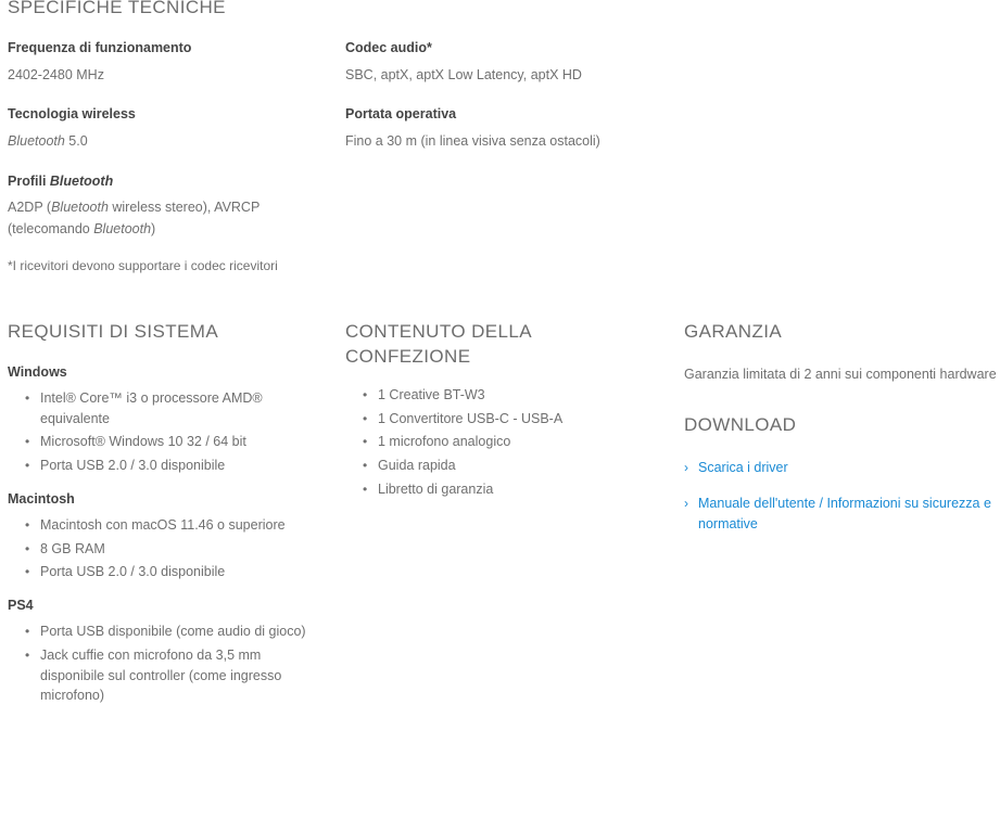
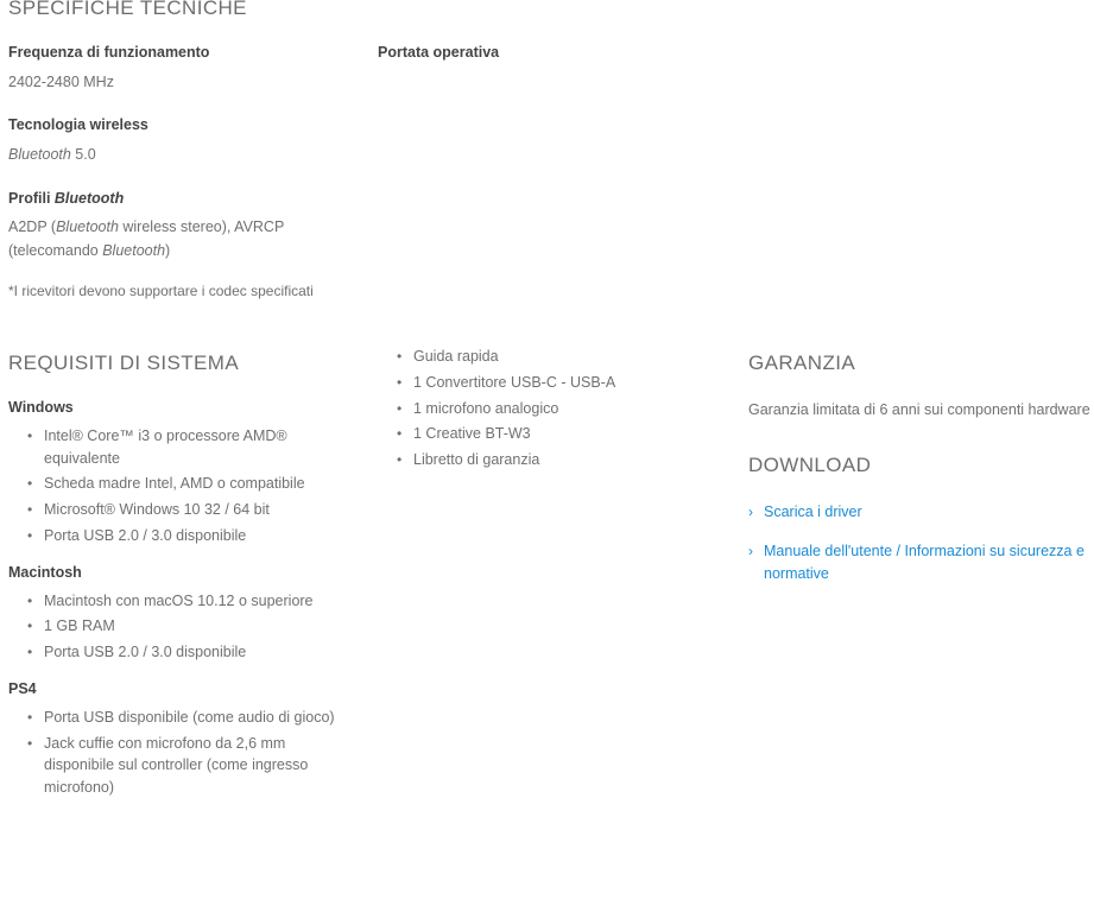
  SPECIFICHE TECNICHE
  Frequenza di funzionamento
  2402-2480 MHz
  Tecnologia wireless
  Bluetooth 5.0
  Profili Bluetooth
  A2DP (Bluetooth wireless stereo), AVRCP (telecomando Bluetooth)
- Codec audio*
- SBC, aptX, aptX Low Latency, aptX HD
  Portata operativa
- Fino a 30 m (in linea visiva senza ostacoli)
- *I ricevitori devono supportare i codec ricevitori
+ *I ricevitori devono supportare i codec specificati
  REQUISITI DI SISTEMA
  Windows
  Intel® Core™ i3 o processore AMD® equivalente
+ Scheda madre Intel, AMD o compatibile
  Microsoft® Windows 10 32 / 64 bit
  Porta USB 2.0 / 3.0 disponibile
  Macintosh
- Macintosh con macOS 11.46 o superiore
+ Macintosh con macOS 10.12 o superiore
- 8 GB RAM
+ 1 GB RAM
  Porta USB 2.0 / 3.0 disponibile
  PS4
  Porta USB disponibile (come audio di gioco)
- Jack cuffie con microfono da 3,5 mm disponibile sul controller (come ingresso microfono)
+ Jack cuffie con microfono da 2,6 mm disponibile sul controller (come ingresso microfono)
- CONTENUTO DELLA CONFEZIONE
- 1 Creative BT-W3
+ Guida rapida
  1 Convertitore USB-C - USB-A
  1 microfono analogico
- Guida rapida
+ 1 Creative BT-W3
  Libretto di garanzia
  GARANZIA
- Garanzia limitata di 2 anni sui componenti hardware
+ Garanzia limitata di 6 anni sui componenti hardware
  DOWNLOAD
  ›
  Scarica i driver
  ›
  Manuale dell'utente / Informazioni su sicurezza e normative
